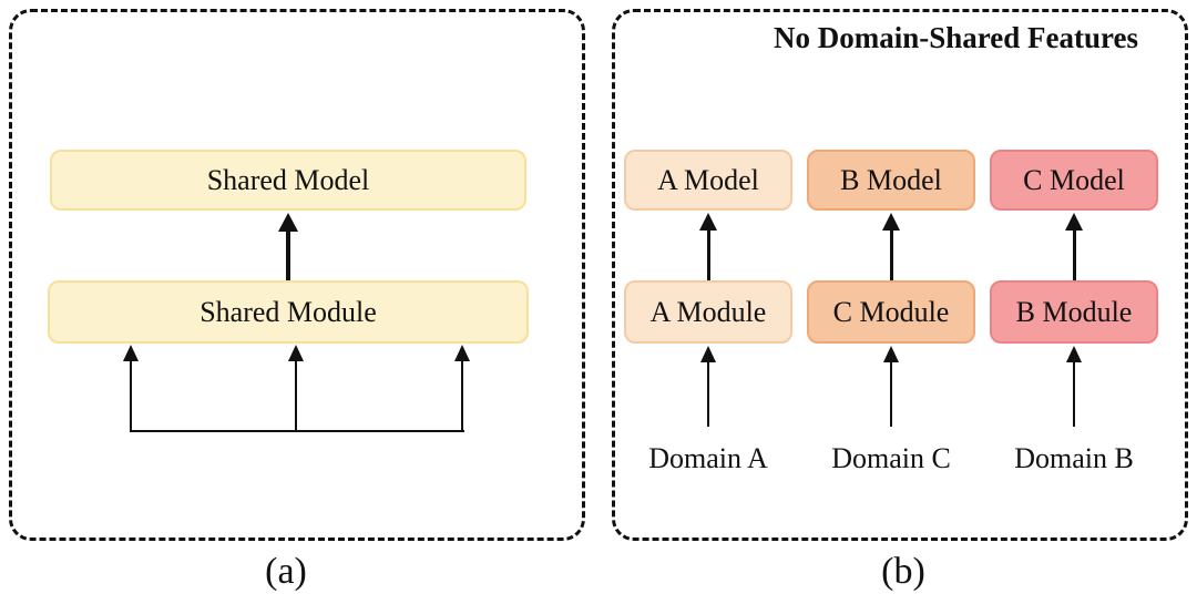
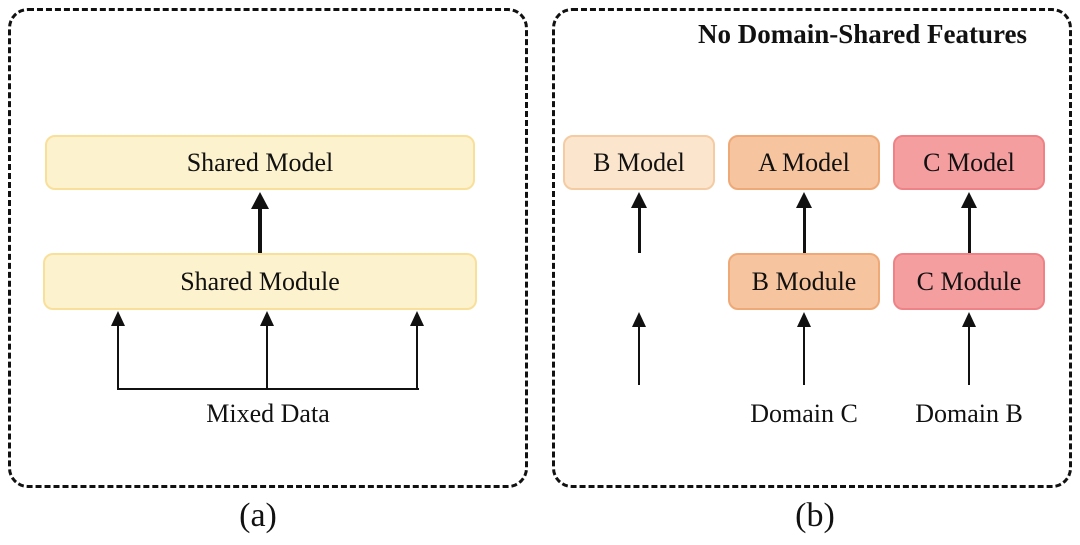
  Shared Model
  Shared Module
+ Mixed Data
  (a)
  No Domain-Shared Features
- A Model
+ B Model
- A Module
- Domain A
- B Model
+ A Model
- C Module
+ B Module
  Domain C
  C Model
- B Module
+ C Module
  Domain B
  (b)
